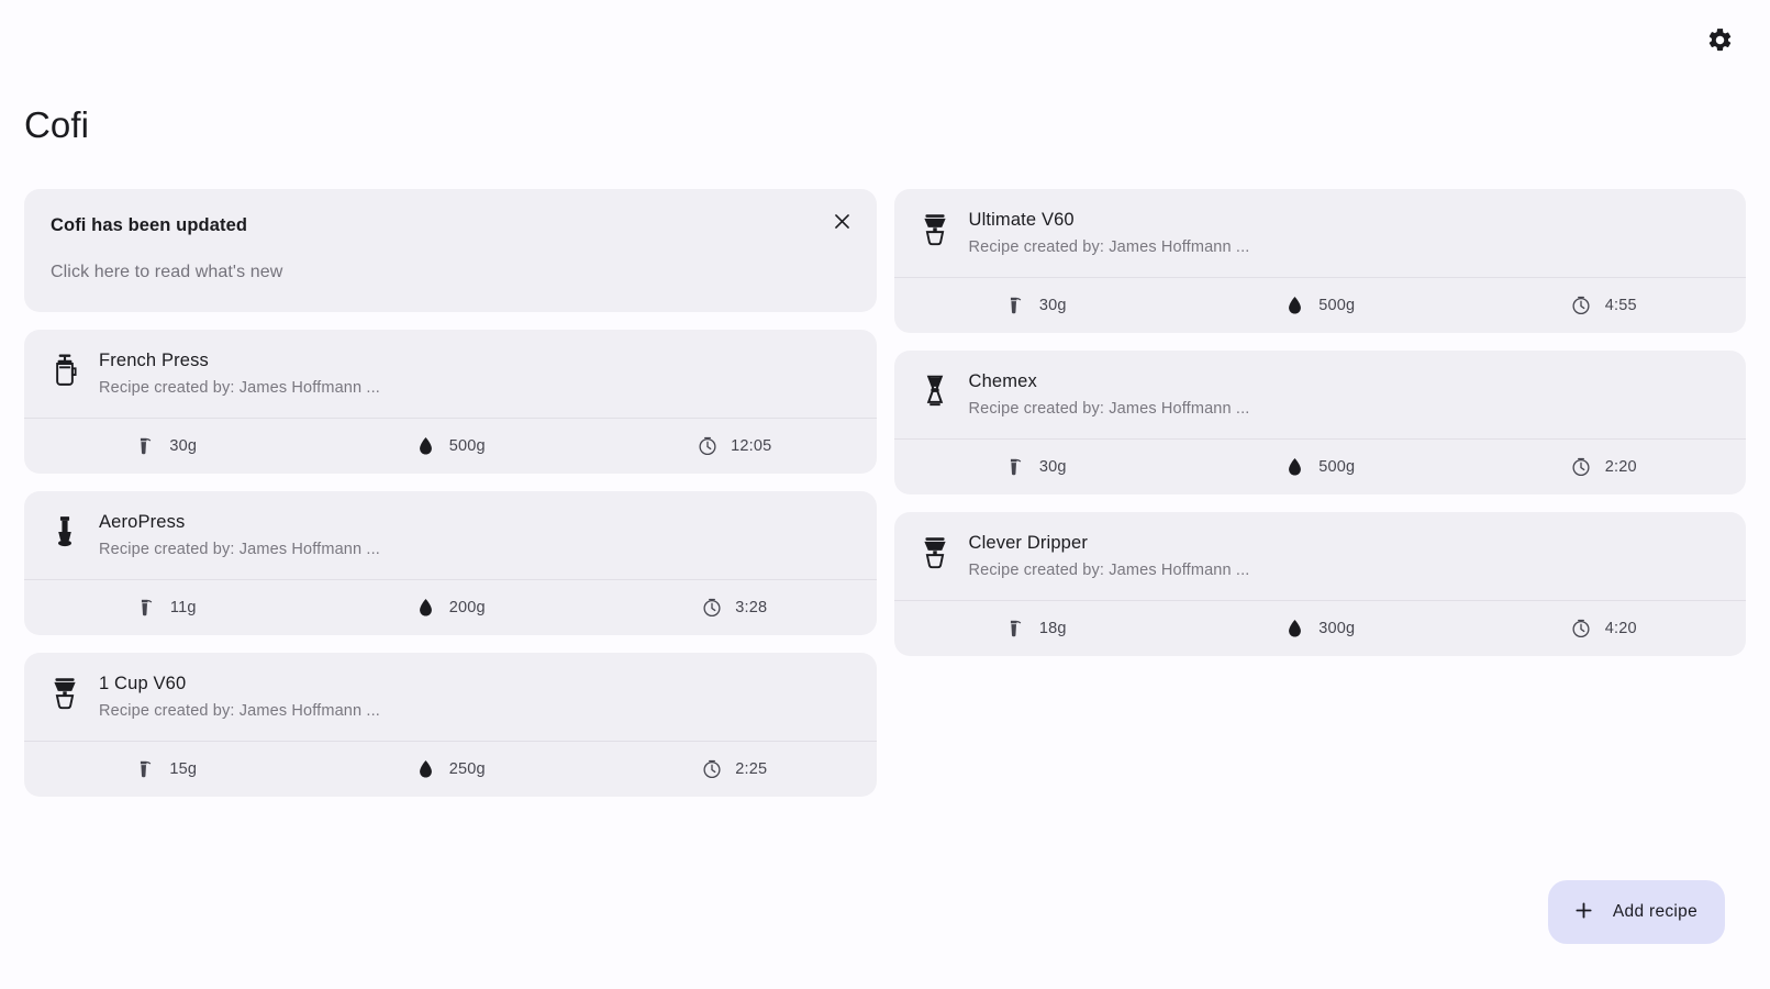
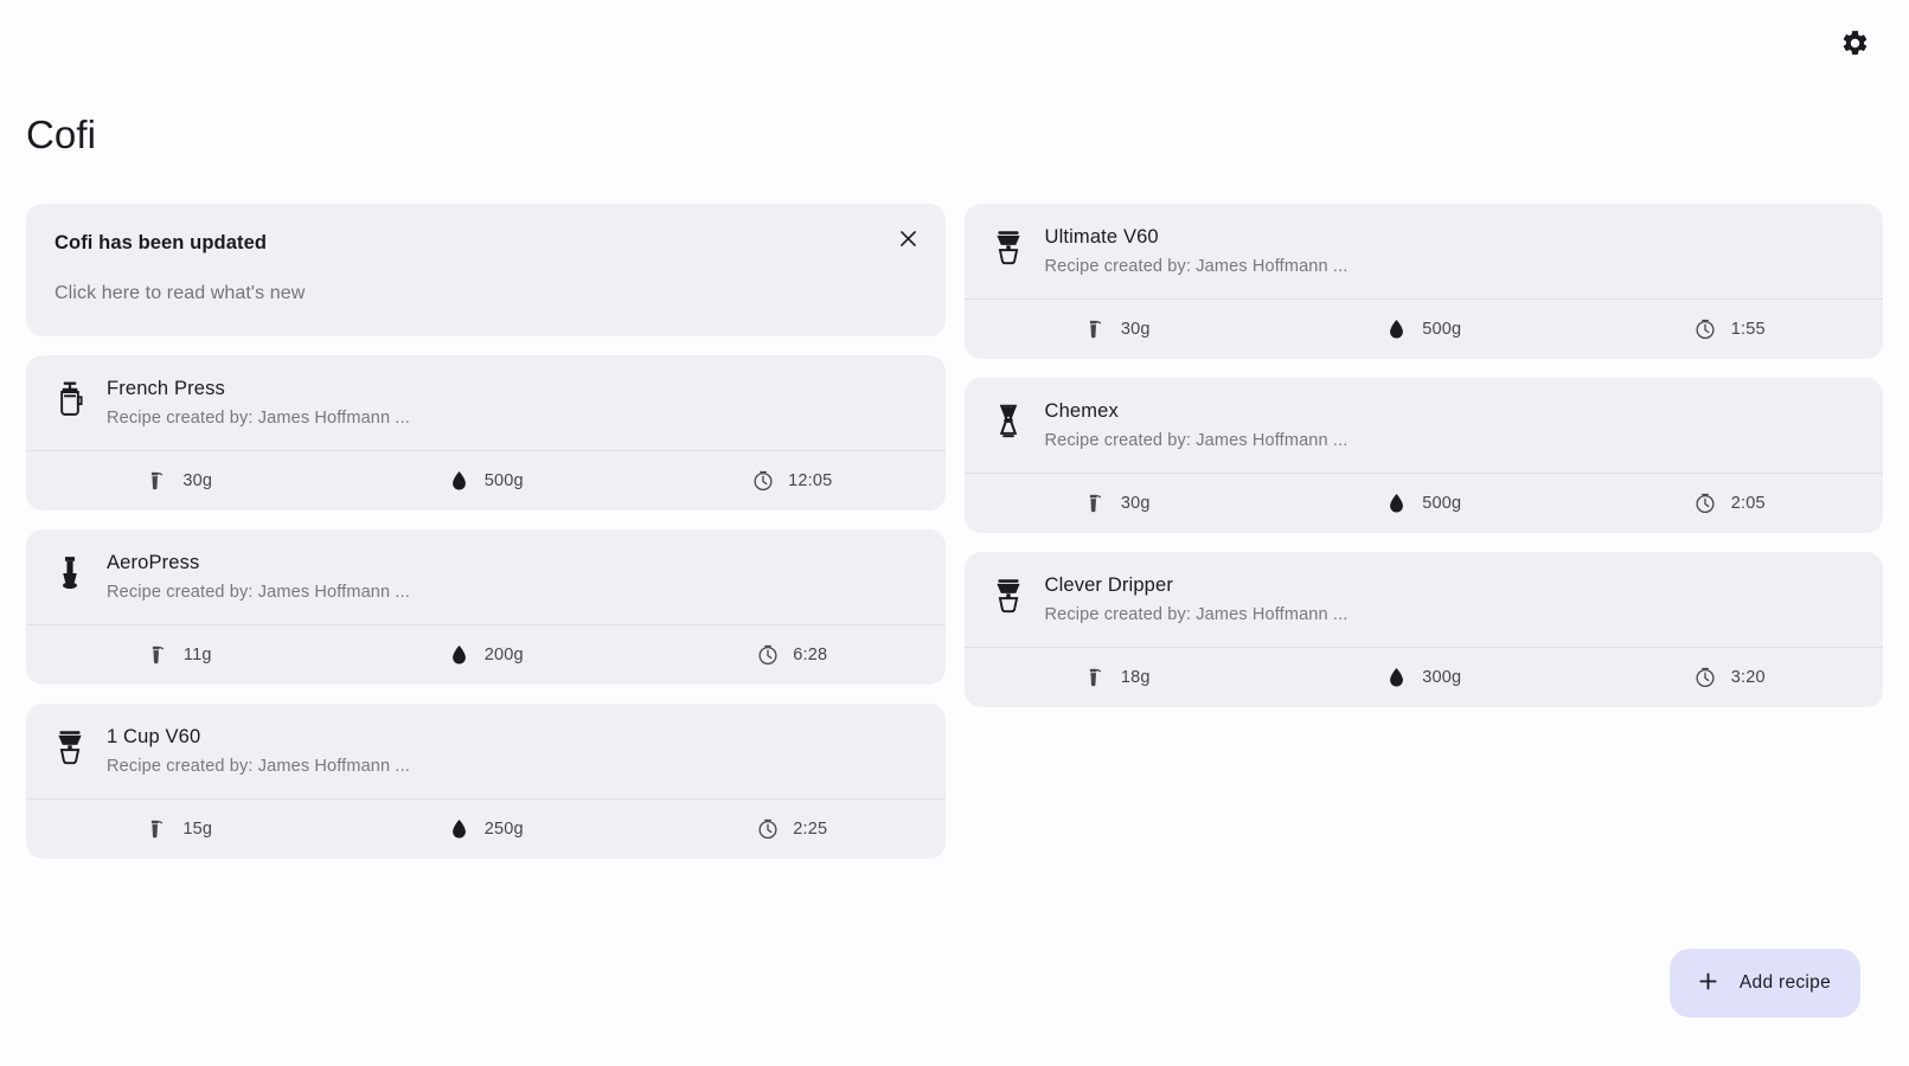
  Cofi
  Cofi has been updated
  Click here to read what's new
  French Press
  Recipe created by: James Hoffmann ...
  30g
  500g
  12:05
  AeroPress
  Recipe created by: James Hoffmann ...
  11g
  200g
- 3:28
+ 6:28
  1 Cup V60
  Recipe created by: James Hoffmann ...
  15g
  250g
  2:25
  Ultimate V60
  Recipe created by: James Hoffmann ...
  30g
  500g
- 4:55
+ 1:55
  Chemex
  Recipe created by: James Hoffmann ...
  30g
  500g
- 2:20
+ 2:05
  Clever Dripper
  Recipe created by: James Hoffmann ...
  18g
  300g
- 4:20
+ 3:20
  Add recipe
